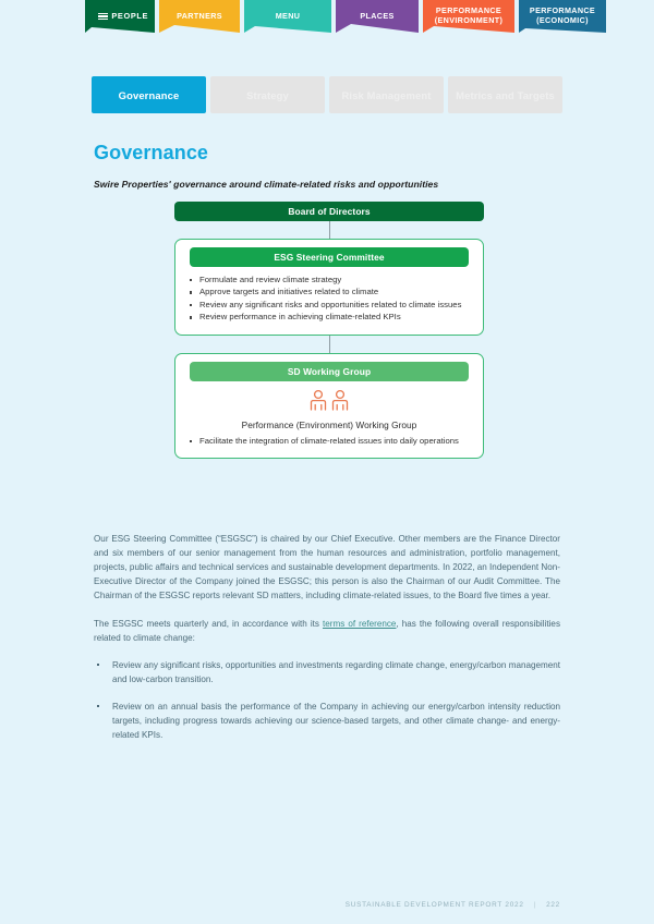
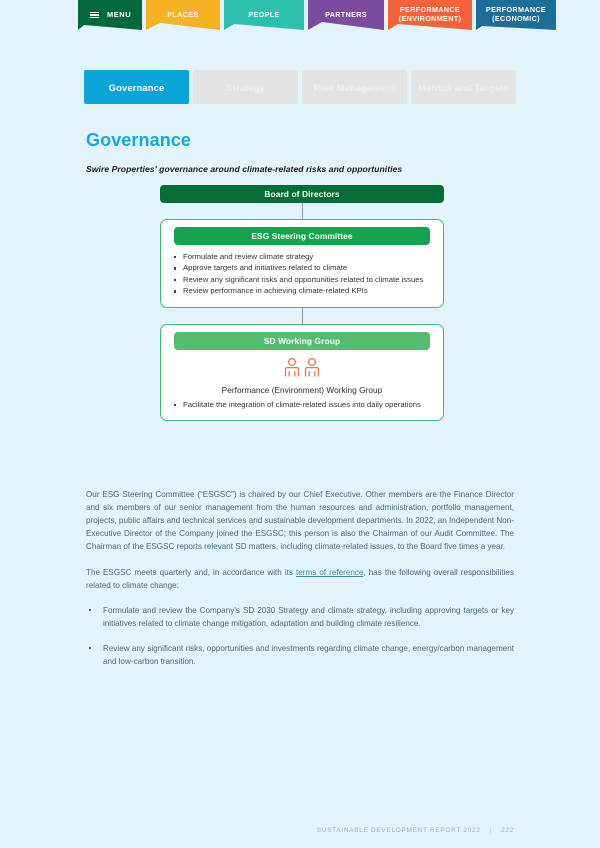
- PEOPLE
+ MENU
- PARTNERS
+ PLACES
- MENU
+ PEOPLE
- PLACES
+ PARTNERS
  PERFORMANCE
  (ENVIRONMENT)
  PERFORMANCE
  (ECONOMIC)
  Governance
  Governance
  Swire Properties' governance around climate-related risks and opportunities
  Board of Directors
  ESG Steering Committee
  Formulate and review climate strategy
  Approve targets and initiatives related to climate
  Review any significant risks and opportunities related to climate issues
  Review performance in achieving climate-related KPIs
  SD Working Group
  Performance (Environment) Working Group
  Facilitate the integration of climate-related issues into daily operations
  Our ESG Steering Committee (“ESGSC”) is chaired by our Chief Executive. Other members are the Finance Director and six members of our senior management from the human resources and administration, portfolio management, projects, public affairs and technical services and sustainable development departments. In 2022, an Independent Non-Executive Director of the Company joined the ESGSC; this person is also the Chairman of our Audit Committee. The Chairman of the ESGSC reports relevant SD matters, including climate-related issues, to the Board five times a year.
  The ESGSC meets quarterly and, in accordance with its terms of reference, has the following overall responsibilities related to climate change:
+ Formulate and review the Company’s SD 2030 Strategy and climate strategy, including approving targets or key initiatives related to climate change mitigation, adaptation and building climate resilience.
  Review any significant risks, opportunities and investments regarding climate change, energy/carbon management and low-carbon transition.
- Review on an annual basis the performance of the Company in achieving our energy/carbon intensity reduction targets, including progress towards achieving our science-based targets, and other climate change- and energy-related KPIs.
